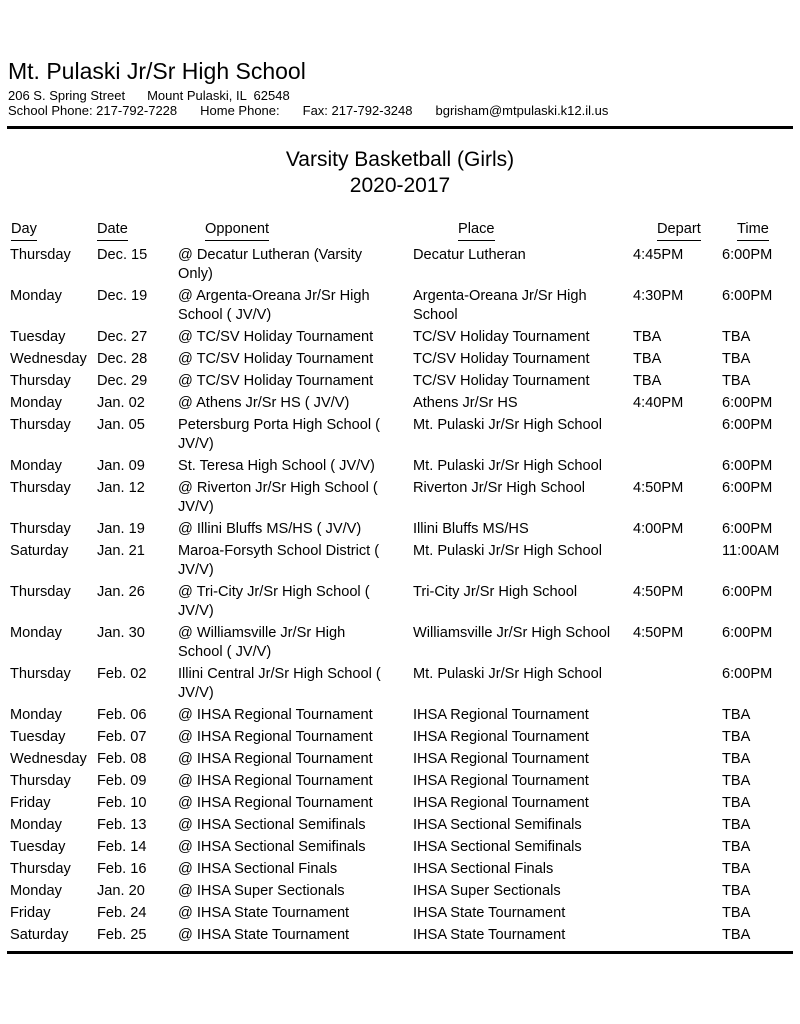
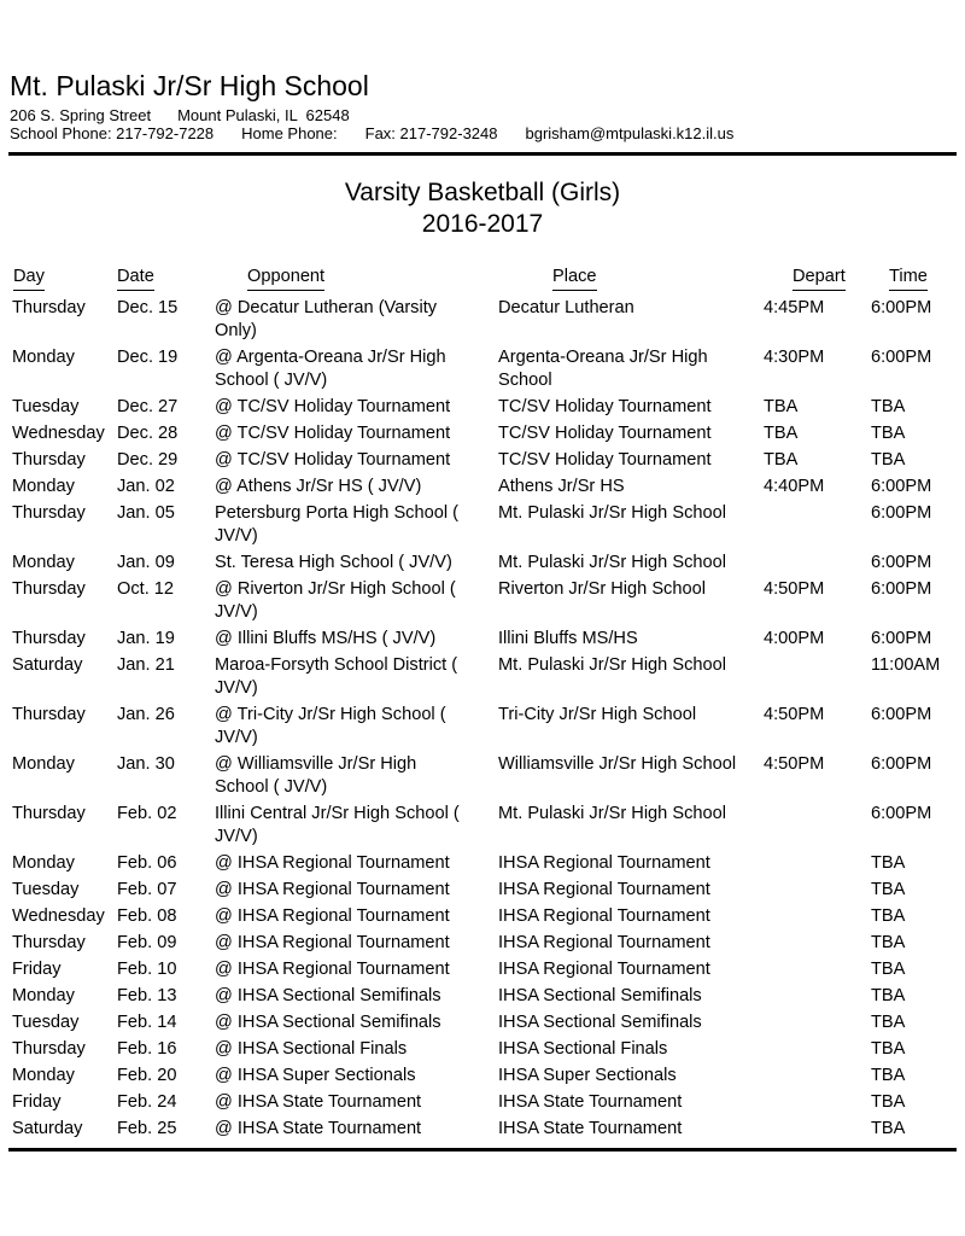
  Mt. Pulaski Jr/Sr High School
  206 S. Spring Street Mount Pulaski, IL 62548
  School Phone: 217-792-7228 Home Phone: Fax: 217-792-3248 bgrisham@mtpulaski.k12.il.us
  Varsity Basketball (Girls)
- 2020-2017
+ 2016-2017
  Day
  Date
  Opponent
  Place
  Depart
  Time
  Thursday
  Dec. 15
  @ Decatur Lutheran (Varsity Only)
  Decatur Lutheran
  4:45PM
  6:00PM
  Monday
  Dec. 19
  @ Argenta-Oreana Jr/Sr High School ( JV/V)
  Argenta-Oreana Jr/Sr High School
  4:30PM
  6:00PM
  Tuesday
  Dec. 27
  @ TC/SV Holiday Tournament
  TC/SV Holiday Tournament
  TBA
  TBA
  Wednesday
  Dec. 28
  @ TC/SV Holiday Tournament
  TC/SV Holiday Tournament
  TBA
  TBA
  Thursday
  Dec. 29
  @ TC/SV Holiday Tournament
  TC/SV Holiday Tournament
  TBA
  TBA
  Monday
  Jan. 02
  @ Athens Jr/Sr HS ( JV/V)
  Athens Jr/Sr HS
  4:40PM
  6:00PM
  Thursday
  Jan. 05
  Petersburg Porta High School ( JV/V)
  Mt. Pulaski Jr/Sr High School
  6:00PM
  Monday
  Jan. 09
  St. Teresa High School ( JV/V)
  Mt. Pulaski Jr/Sr High School
  6:00PM
  Thursday
- Jan. 12
+ Oct. 12
  @ Riverton Jr/Sr High School ( JV/V)
  Riverton Jr/Sr High School
  4:50PM
  6:00PM
  Thursday
  Jan. 19
  @ Illini Bluffs MS/HS ( JV/V)
  Illini Bluffs MS/HS
  4:00PM
  6:00PM
  Saturday
  Jan. 21
  Maroa-Forsyth School District ( JV/V)
  Mt. Pulaski Jr/Sr High School
  11:00AM
  Thursday
  Jan. 26
  @ Tri-City Jr/Sr High School ( JV/V)
  Tri-City Jr/Sr High School
  4:50PM
  6:00PM
  Monday
  Jan. 30
  @ Williamsville Jr/Sr High School ( JV/V)
  Williamsville Jr/Sr High School
  4:50PM
  6:00PM
  Thursday
  Feb. 02
  Illini Central Jr/Sr High School ( JV/V)
  Mt. Pulaski Jr/Sr High School
  6:00PM
  Monday
  Feb. 06
  @ IHSA Regional Tournament
  IHSA Regional Tournament
  TBA
  Tuesday
  Feb. 07
  @ IHSA Regional Tournament
  IHSA Regional Tournament
  TBA
  Wednesday
  Feb. 08
  @ IHSA Regional Tournament
  IHSA Regional Tournament
  TBA
  Thursday
  Feb. 09
  @ IHSA Regional Tournament
  IHSA Regional Tournament
  TBA
  Friday
  Feb. 10
  @ IHSA Regional Tournament
  IHSA Regional Tournament
  TBA
  Monday
  Feb. 13
  @ IHSA Sectional Semifinals
  IHSA Sectional Semifinals
  TBA
  Tuesday
  Feb. 14
  @ IHSA Sectional Semifinals
  IHSA Sectional Semifinals
  TBA
  Thursday
  Feb. 16
  @ IHSA Sectional Finals
  IHSA Sectional Finals
  TBA
  Monday
- Jan. 20
+ Feb. 20
  @ IHSA Super Sectionals
  IHSA Super Sectionals
  TBA
  Friday
  Feb. 24
  @ IHSA State Tournament
  IHSA State Tournament
  TBA
  Saturday
  Feb. 25
  @ IHSA State Tournament
  IHSA State Tournament
  TBA
